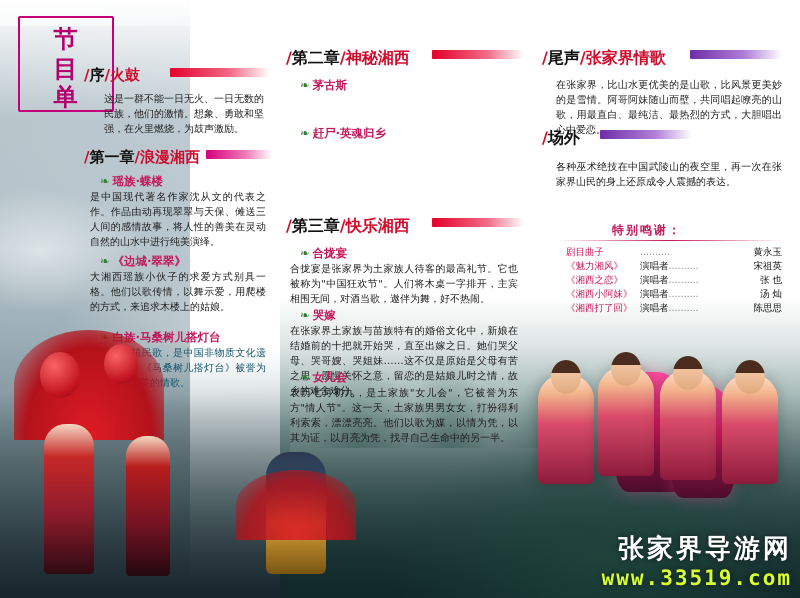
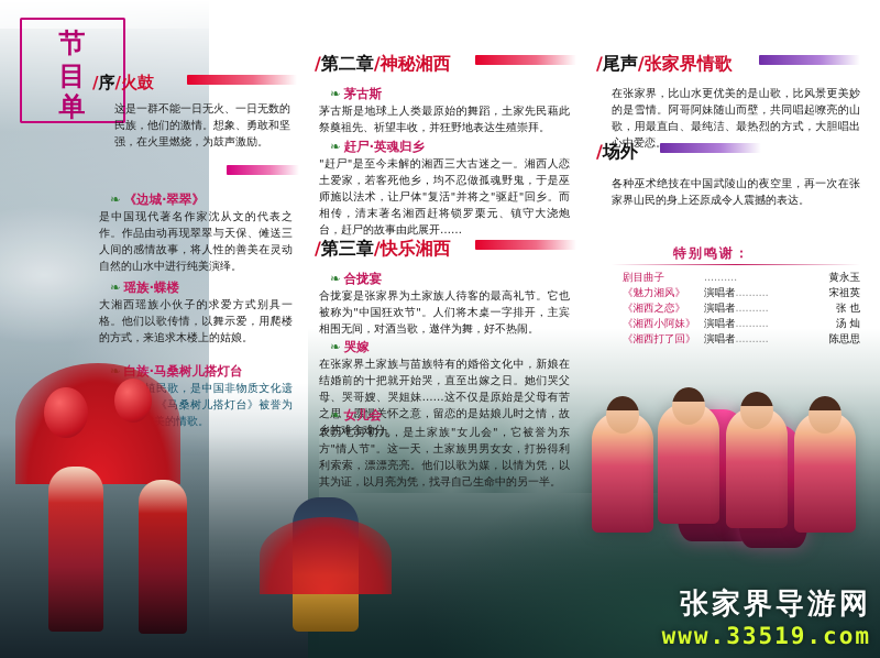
  节
  目
  单
  /序/火鼓
  这是一群不能一日无火、一日无数的民族，他们的激情。想象、勇敢和坚强，在火里燃烧，为鼓声激励。
- /第一章/浪漫湘西
- ❧ 瑶族·蝶楼
+ ❧ 《边城·翠翠》
  是中国现代著名作家沈从文的代表之作。作品由动再现翠翠与天保、傩送三人间的感情故事，将人性的善美在灵动自然的山水中进行纯美演绎。
- ❧ 《边城·翠翠》
+ ❧ 瑶族·蝶楼
  大湘西瑶族小伙子的求爱方式别具一格。他们以歌传情，以舞示爱，用爬楼的方式，来追求木楼上的姑娘。
  族·马桑树儿搭灯台
  /第二章/神秘湘西
  ❧ 茅古斯
+ 茅古斯是地球上人类最原始的舞蹈，土家先民藉此祭奠祖先、祈望丰收，并狂野地表达生殖崇拜。
  ❧ 赶尸·英魂归乡
+ "赶尸"是至今未解的湘西三大古迷之一。湘西人恋土爱家，若客死他乡，均不忍做孤魂野鬼，于是巫师施以法术，让尸体"复活"并将之"驱赶"回乡。而相传，清末著名湘西赶将锁罗栗元、镇守大浇炮台，赶尸的故事由此展开……
  /第三章/快乐湘西
  ❧ 合拢宴
  合拢宴是张家界为土家族人待客的最高礼节。它也被称为"中国狂欢节"。人们将木桌一字排开，主宾相围无间，对酒当歌，遨伴为舞，好不热闹。
  ❧ 哭嫁
  在张家界土家族与苗族特有的婚俗文化中，新娘在结婚前的十把就开始哭，直至出嫁之日。她们哭父母、哭哥嫂、哭姐妹……这不仅是原始是父母有苦之思，愿慢关怀之意，留恋的是姑娘儿时之情，故乡的难舍难分。
  ❧ 女儿会
  农历七月初九，是土家族"女儿会"，它被誉为东方"情人节"。这一天，土家族男男女女，打扮得利利索索，漂漂亮亮。他们以歌为媒，以情为凭，以其为证，以月亮为凭，找寻自己生命中的另一半。
  /尾声/张家界情歌
  在张家界，比山水更优美的是山歌，比风景更美妙的是雪情。阿哥阿妹随山而壁，共同唱起嘹亮的山歌，用最直白、最纯洁、最热烈的方式，大胆唱出心中爱恋
  /场外
  各种巫术绝技在中国武陵山的夜空里，再一次在张家界山民的身上还原成令人震撼的表达。
  特别鸣谢：
  剧目曲子
  ..........
  黄永玉
  《魅力湘风》
  演唱者
  ..........
  宋祖英
  《湘西之恋》
  演唱者
  ..........
  张 也
  《湘西小阿妹》
  演唱者
  ..........
  汤 灿
  《湘西打了回》
  演唱者
  ..........
  陈思思
  张家界导游网
  www.33519.com
